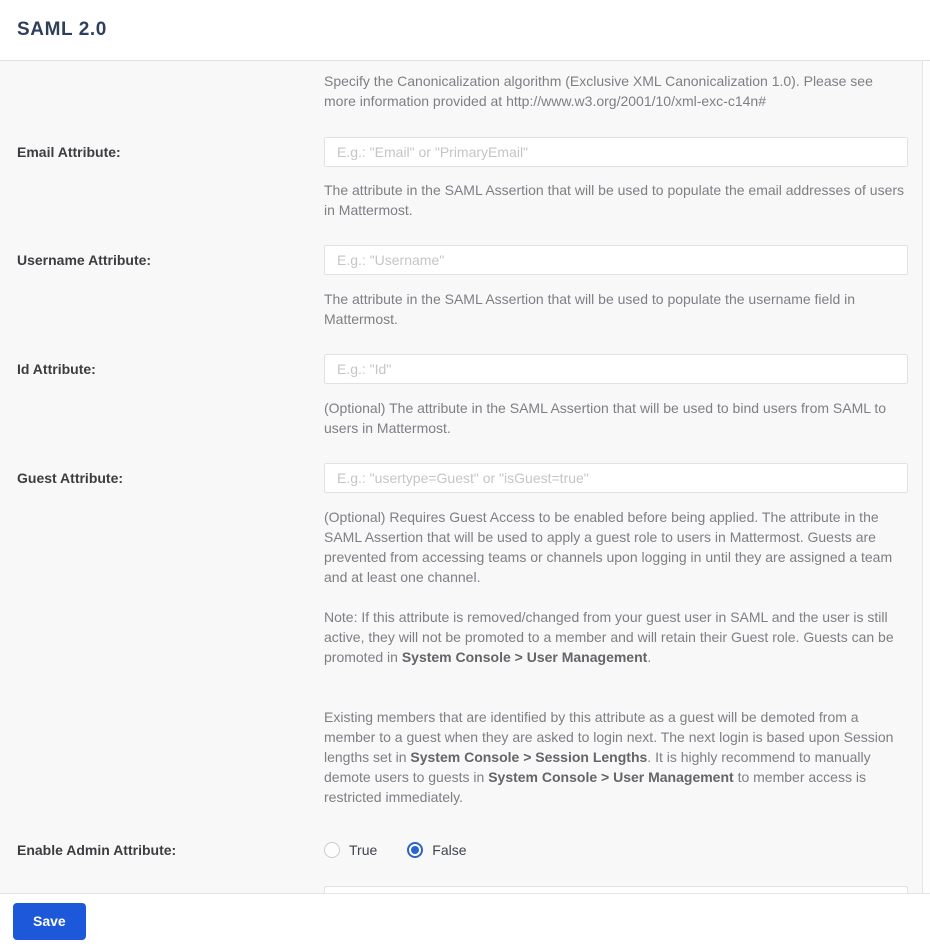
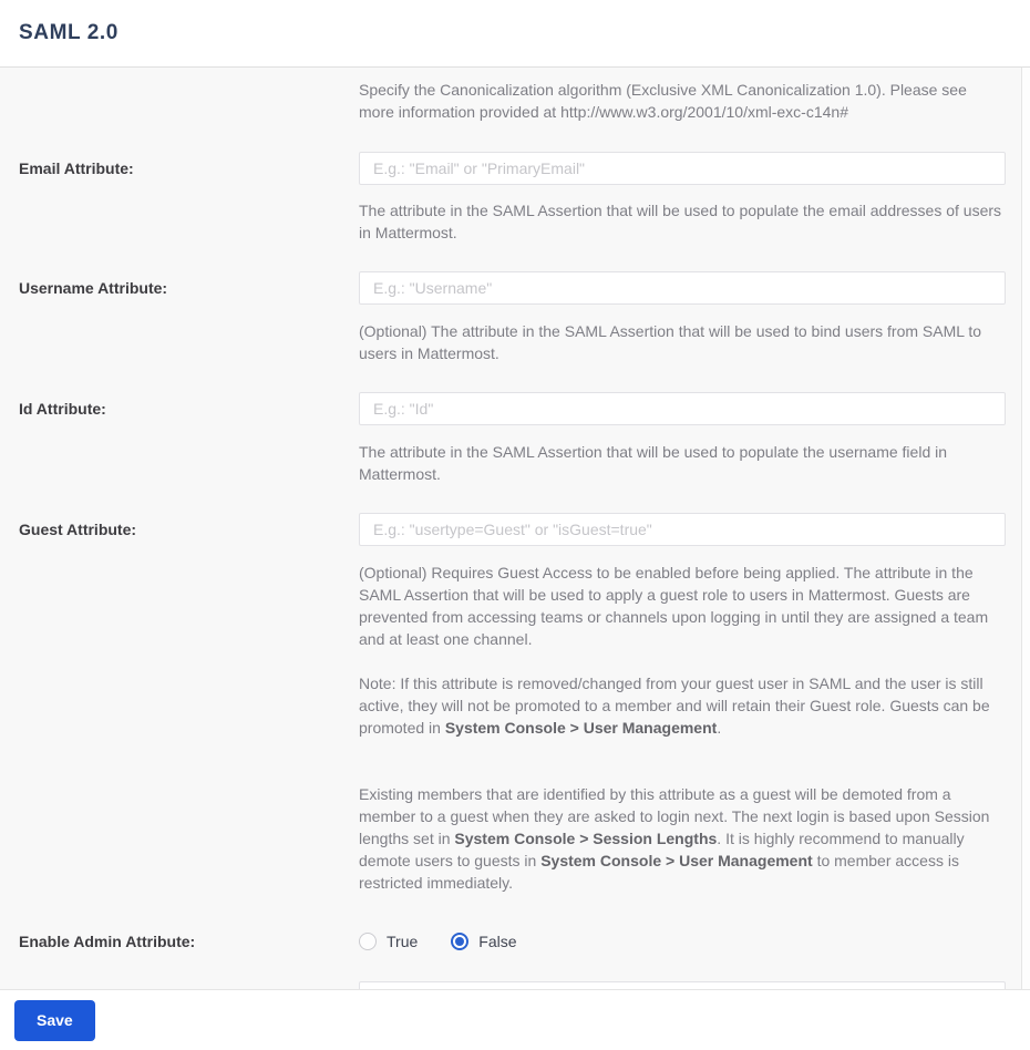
  SAML 2.0
  Specify the Canonicalization algorithm (Exclusive XML Canonicalization 1.0). Please see more information provided at http://www.w3.org/2001/10/xml-exc-c14n#
  Email Attribute:
  E.g.: "Email" or "PrimaryEmail"
  The attribute in the SAML Assertion that will be used to populate the email addresses of users in Mattermost.
  Username Attribute:
  E.g.: "Username"
- The attribute in the SAML Assertion that will be used to populate the username field in Mattermost.
+ (Optional) The attribute in the SAML Assertion that will be used to bind users from SAML to users in Mattermost.
  Id Attribute:
  E.g.: "Id"
- (Optional) The attribute in the SAML Assertion that will be used to bind users from SAML to users in Mattermost.
+ The attribute in the SAML Assertion that will be used to populate the username field in Mattermost.
  Guest Attribute:
  E.g.: "usertype=Guest" or "isGuest=true"
  (Optional) Requires Guest Access to be enabled before being applied. The attribute in the SAML Assertion that will be used to apply a guest role to users in Mattermost. Guests are prevented from accessing teams or channels upon logging in until they are assigned a team and at least one channel.
  Note: If this attribute is removed/changed from your guest user in SAML and the user is still active, they will not be promoted to a member and will retain their Guest role. Guests can be promoted in System Console > User Management.
  Existing members that are identified by this attribute as a guest will be demoted from a member to a guest when they are asked to login next. The next login is based upon Session lengths set in System Console > Session Lengths. It is highly recommend to manually demote users to guests in System Console > User Management to member access is restricted immediately.
  Enable Admin Attribute:
  True
  False
  Save
